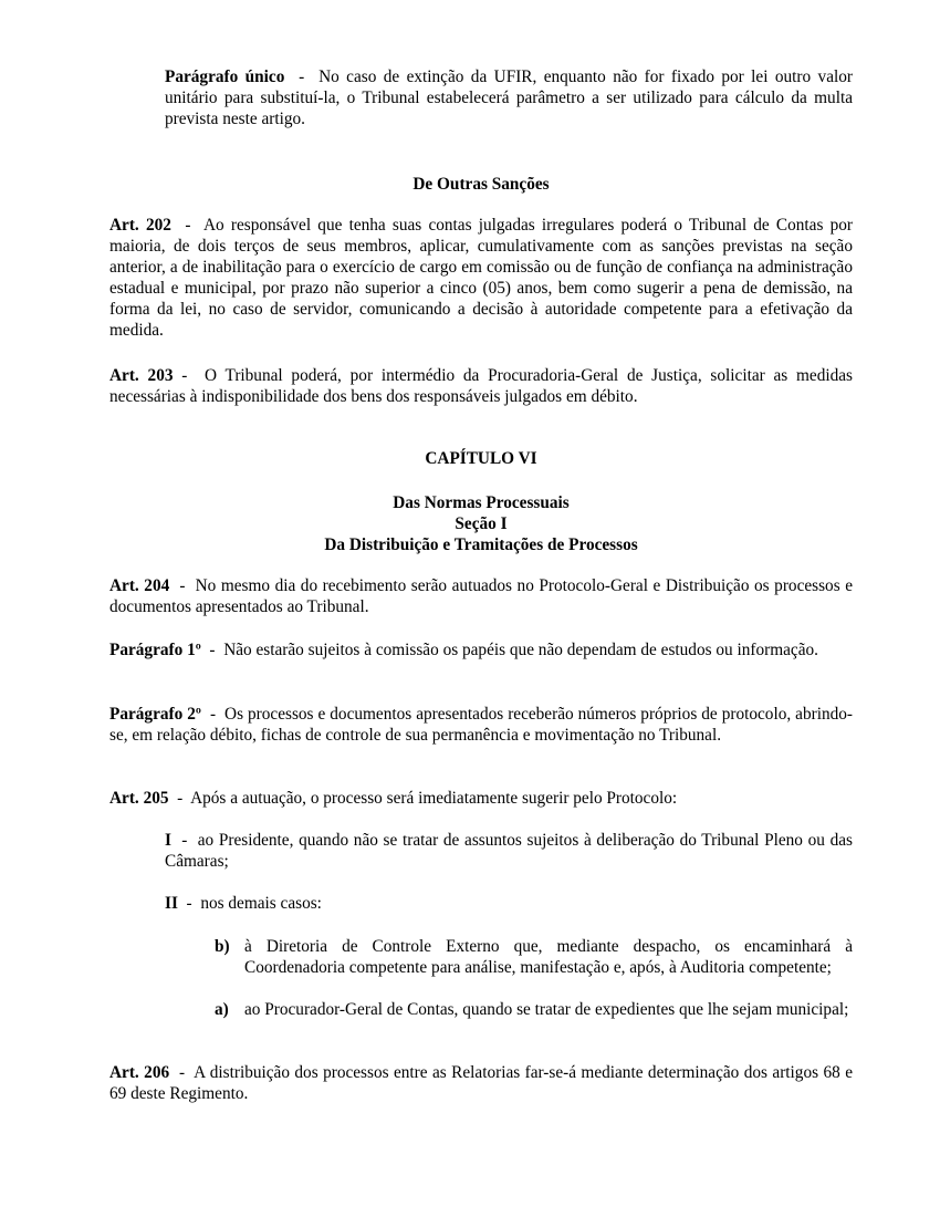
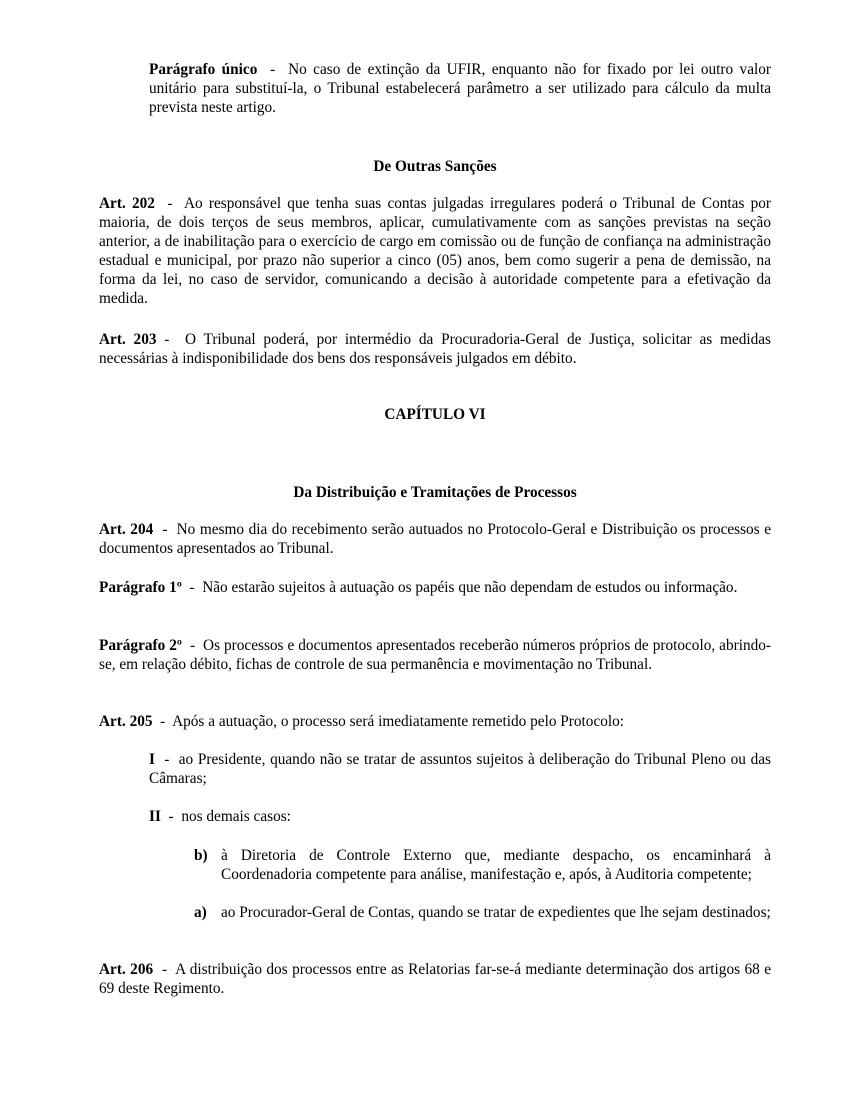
  Parágrafo único - No caso de extinção da UFIR, enquanto não for fixado por lei outro valor unitário para substituí-la, o Tribunal estabelecerá parâmetro a ser utilizado para cálculo da multa prevista neste artigo.
  De Outras Sanções
  Art. 202 - Ao responsável que tenha suas contas julgadas irregulares poderá o Tribunal de Contas por maioria, de dois terços de seus membros, aplicar, cumulativamente com as sanções previstas na seção anterior, a de inabilitação para o exercício de cargo em comissão ou de função de confiança na administração estadual e municipal, por prazo não superior a cinco (05) anos, bem como sugerir a pena de demissão, na forma da lei, no caso de servidor, comunicando a decisão à autoridade competente para a efetivação da medida.
  Art. 203 - O Tribunal poderá, por intermédio da Procuradoria-Geral de Justiça, solicitar as medidas necessárias à indisponibilidade dos bens dos responsáveis julgados em débito.
  CAPÍTULO VI
- Das Normas Processuais
- Seção I
  Da Distribuição e Tramitações de Processos
  Art. 204 - No mesmo dia do recebimento serão autuados no Protocolo-Geral e Distribuição os processos e documentos apresentados ao Tribunal.
- Parágrafo 1º - Não estarão sujeitos à comissão os papéis que não dependam de estudos ou informação.
+ Parágrafo 1º - Não estarão sujeitos à autuação os papéis que não dependam de estudos ou informação.
  Parágrafo 2º - Os processos e documentos apresentados receberão números próprios de protocolo, abrindo-se, em relação débito, fichas de controle de sua permanência e movimentação no Tribunal.
- Art. 205 - Após a autuação, o processo será imediatamente sugerir pelo Protocolo:
+ Art. 205 - Após a autuação, o processo será imediatamente remetido pelo Protocolo:
  I - ao Presidente, quando não se tratar de assuntos sujeitos à deliberação do Tribunal Pleno ou das Câmaras;
  II - nos demais casos:
  b)
  à Diretoria de Controle Externo que, mediante despacho, os encaminhará à Coordenadoria competente para análise, manifestação e, após, à Auditoria competente;
  a)
- ao Procurador-Geral de Contas, quando se tratar de expedientes que lhe sejam municipal;
+ ao Procurador-Geral de Contas, quando se tratar de expedientes que lhe sejam destinados;
  Art. 206 - A distribuição dos processos entre as Relatorias far-se-á mediante determinação dos artigos 68 e 69 deste Regimento.
